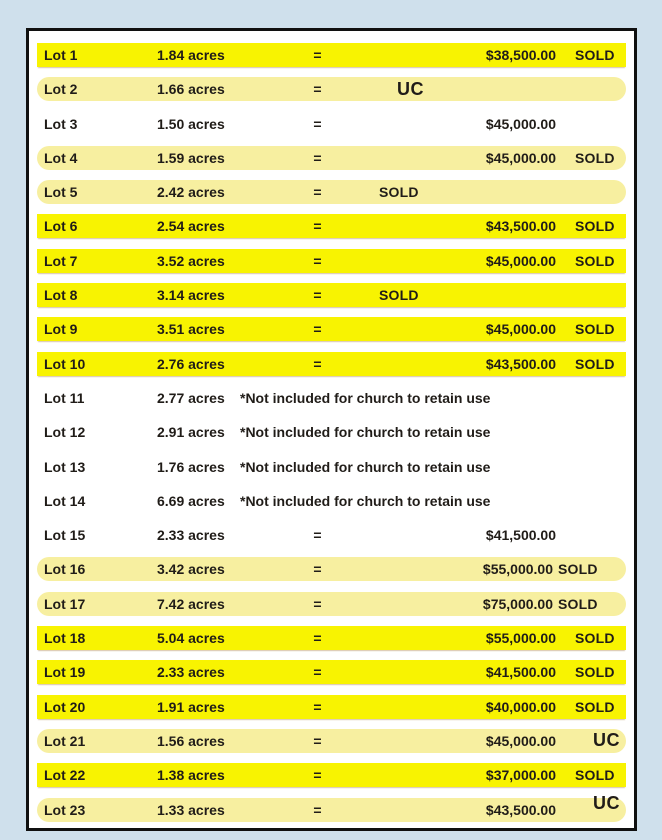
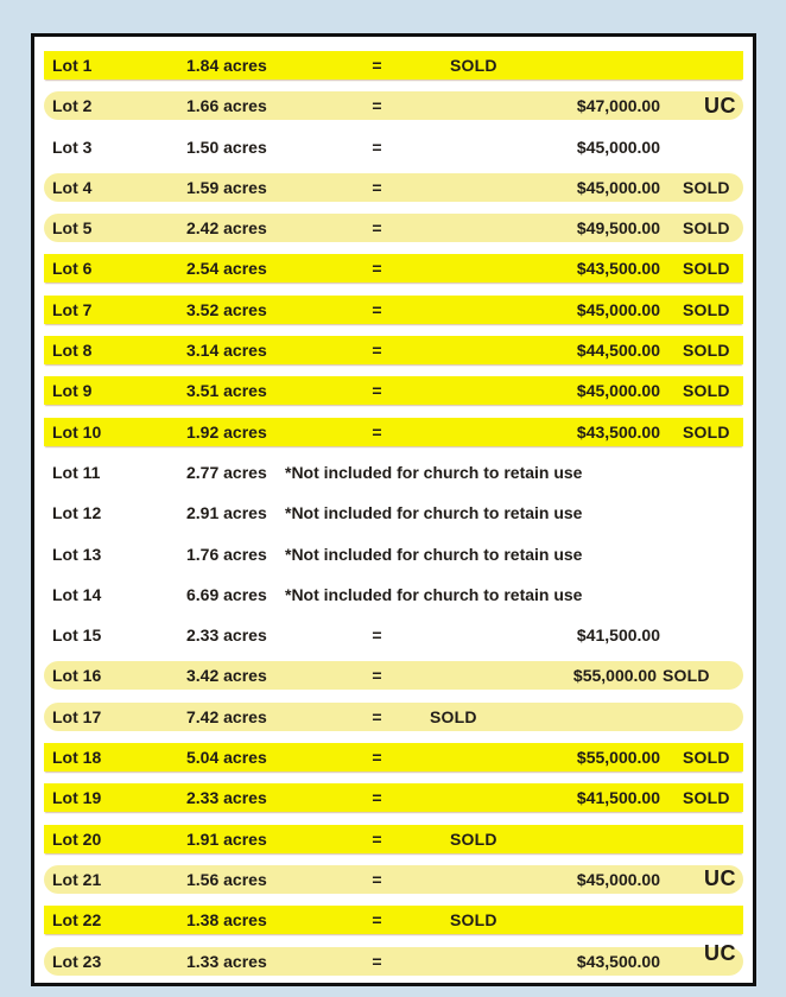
  Lot 1
  1.84 acres
  =
- $38,500.00
  SOLD
  Lot 2
  1.66 acres
  =
+ $47,000.00
  UC
  Lot 3
  1.50 acres
  =
  $45,000.00
  Lot 4
  1.59 acres
  =
  $45,000.00
  SOLD
  Lot 5
  2.42 acres
  =
+ $49,500.00
  SOLD
  Lot 6
  2.54 acres
  =
  $43,500.00
  SOLD
  Lot 7
  3.52 acres
  =
  $45,000.00
  SOLD
  Lot 8
  3.14 acres
  =
+ $44,500.00
  SOLD
  Lot 9
  3.51 acres
  =
  $45,000.00
  SOLD
  Lot 10
- 2.76 acres
+ 1.92 acres
  =
  $43,500.00
  SOLD
  Lot 11
  2.77 acres
  *Not included for church to retain use
  Lot 12
  2.91 acres
  *Not included for church to retain use
  Lot 13
  1.76 acres
  *Not included for church to retain use
  Lot 14
  6.69 acres
  *Not included for church to retain use
  Lot 15
  2.33 acres
  =
  $41,500.00
  Lot 16
  3.42 acres
  =
  $55,000.00
  SOLD
  Lot 17
  7.42 acres
  =
- $75,000.00
  SOLD
  Lot 18
  5.04 acres
  =
  $55,000.00
  SOLD
  Lot 19
  2.33 acres
  =
  $41,500.00
  SOLD
  Lot 20
  1.91 acres
  =
- $40,000.00
  SOLD
  Lot 21
  1.56 acres
  =
  $45,000.00
  UC
  Lot 22
  1.38 acres
  =
- $37,000.00
  SOLD
  Lot 23
  1.33 acres
  =
  $43,500.00
  UC
